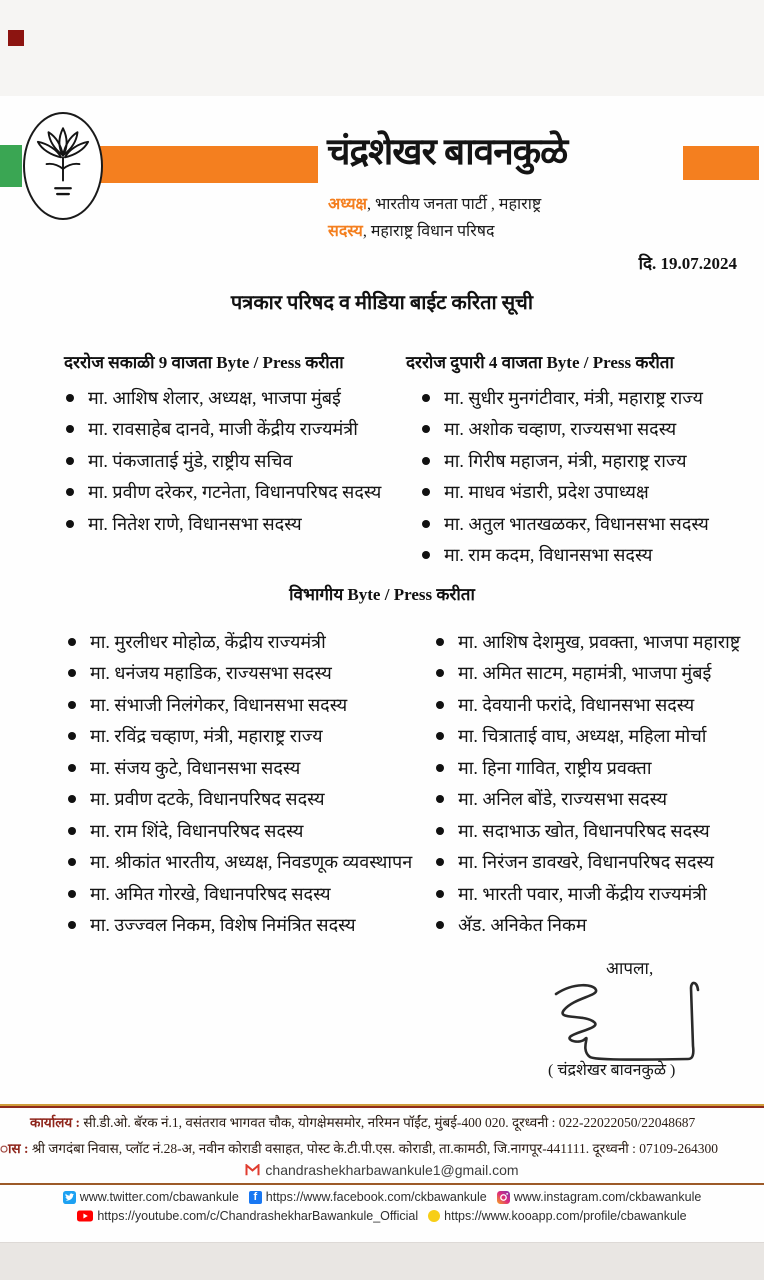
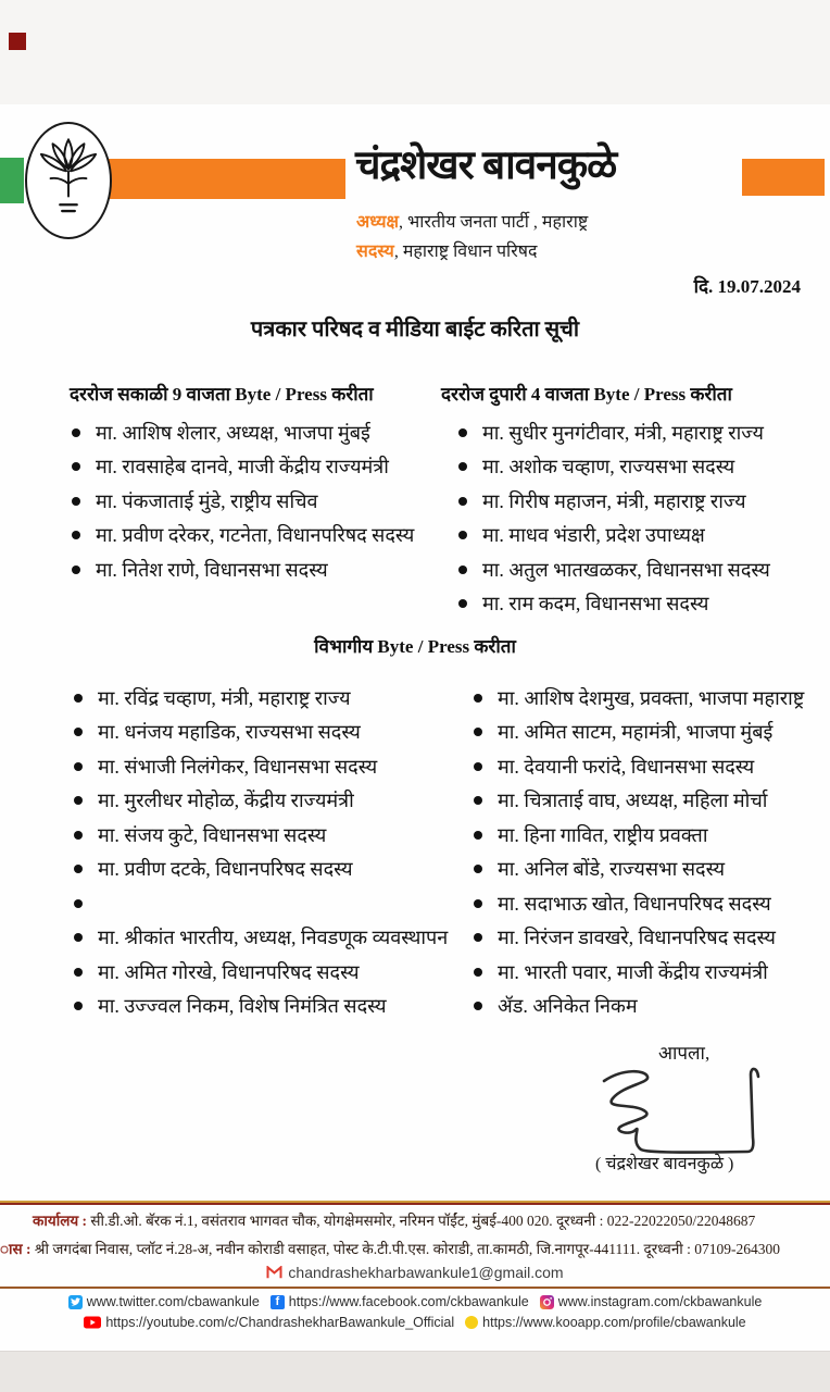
  चंद्रशेखर बावनकुळे
  अध्यक्ष, भारतीय जनता पार्टी , महाराष्ट्र
  सदस्य, महाराष्ट्र विधान परिषद
  दि. 19.07.2024
  पत्रकार परिषद व मीडिया बाईट करिता सूची
  दररोज सकाळी 9 वाजता Byte / Press करीता
  दररोज दुपारी 4 वाजता Byte / Press करीता
  मा. आशिष शेलार, अध्यक्ष, भाजपा मुंबई
  मा. रावसाहेब दानवे, माजी केंद्रीय राज्यमंत्री
  मा. पंकजाताई मुंडे, राष्ट्रीय सचिव
  मा. प्रवीण दरेकर, गटनेता, विधानपरिषद सदस्य
  मा. नितेश राणे, विधानसभा सदस्य
  मा. सुधीर मुनगंटीवार, मंत्री, महाराष्ट्र राज्य
  मा. अशोक चव्हाण, राज्यसभा सदस्य
  मा. गिरीष महाजन, मंत्री, महाराष्ट्र राज्य
  मा. माधव भंडारी, प्रदेश उपाध्यक्ष
  मा. अतुल भातखळकर, विधानसभा सदस्य
  मा. राम कदम, विधानसभा सदस्य
  विभागीय Byte / Press करीता
- मा. मुरलीधर मोहोळ, केंद्रीय राज्यमंत्री
+ मा. रविंद्र चव्हाण, मंत्री, महाराष्ट्र राज्य
  मा. धनंजय महाडिक, राज्यसभा सदस्य
  मा. संभाजी निलंगेकर, विधानसभा सदस्य
- मा. रविंद्र चव्हाण, मंत्री, महाराष्ट्र राज्य
+ मा. मुरलीधर मोहोळ, केंद्रीय राज्यमंत्री
  मा. संजय कुटे, विधानसभा सदस्य
  मा. प्रवीण दटके, विधानपरिषद सदस्य
- मा. राम शिंदे, विधानपरिषद सदस्य
  मा. श्रीकांत भारतीय, अध्यक्ष, निवडणूक व्यवस्थापन
  मा. अमित गोरखे, विधानपरिषद सदस्य
  मा. उज्ज्वल निकम, विशेष निमंत्रित सदस्य
  मा. आशिष देशमुख, प्रवक्ता, भाजपा महाराष्ट्र
  मा. अमित साटम, महामंत्री, भाजपा मुंबई
  मा. देवयानी फरांदे, विधानसभा सदस्य
  मा. चित्राताई वाघ, अध्यक्ष, महिला मोर्चा
  मा. हिना गावित, राष्ट्रीय प्रवक्ता
  मा. अनिल बोंडे, राज्यसभा सदस्य
  मा. सदाभाऊ खोत, विधानपरिषद सदस्य
  मा. निरंजन डावखरे, विधानपरिषद सदस्य
  मा. भारती पवार, माजी केंद्रीय राज्यमंत्री
  ॲड. अनिकेत निकम
  आपला,
  ( चंद्रशेखर बावनकुळे )
  कार्यालय : सी.डी.ओ. बॅरक नं.1, वसंतराव भागवत चौक, योगक्षेमसमोर, नरिमन पॉईंट, मुंबई-400 020. दूरध्वनी : 022-22022050/22048687
  ास : श्री जगदंबा निवास, प्लॉट नं.28-अ, नवीन कोराडी वसाहत, पोस्ट के.टी.पी.एस. कोराडी, ता.कामठी, जि.नागपूर-441111. दूरध्वनी : 07109-264300
  chandrashekharbawankule1@gmail.com
  www.twitter.com/cbawankule
  f
  https://www.facebook.com/ckbawankule
  www.instagram.com/ckbawankule
  https://youtube.com/c/ChandrashekharBawankule_Official
  https://www.kooapp.com/profile/cbawankule
